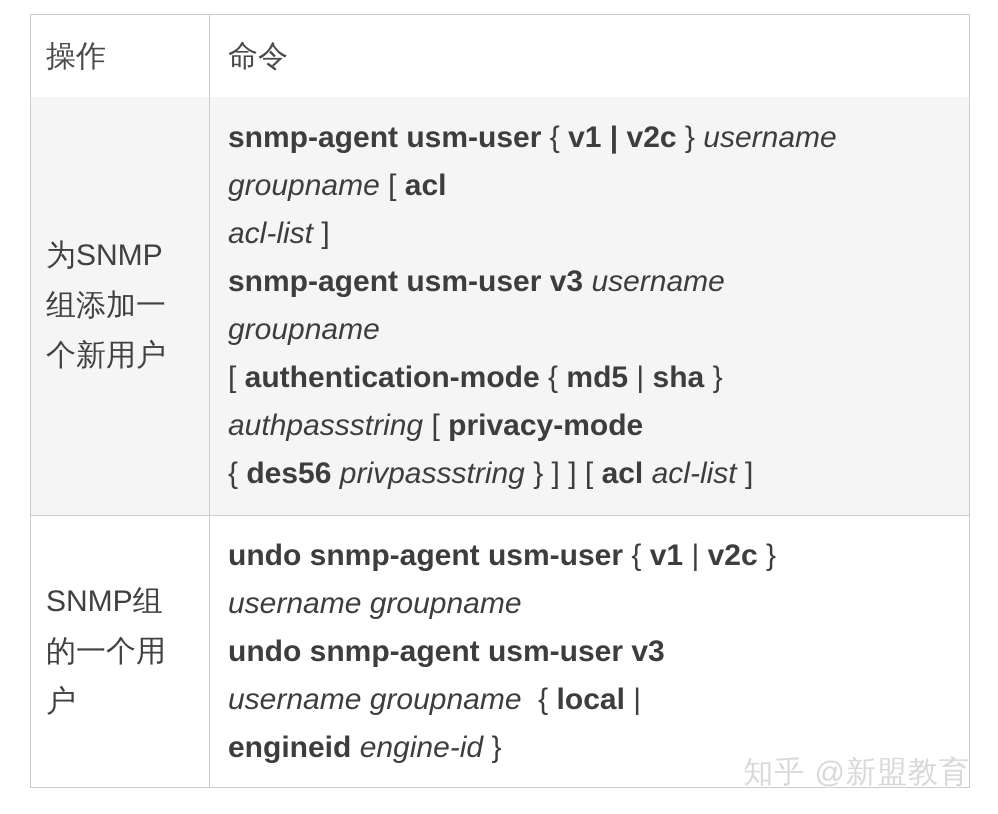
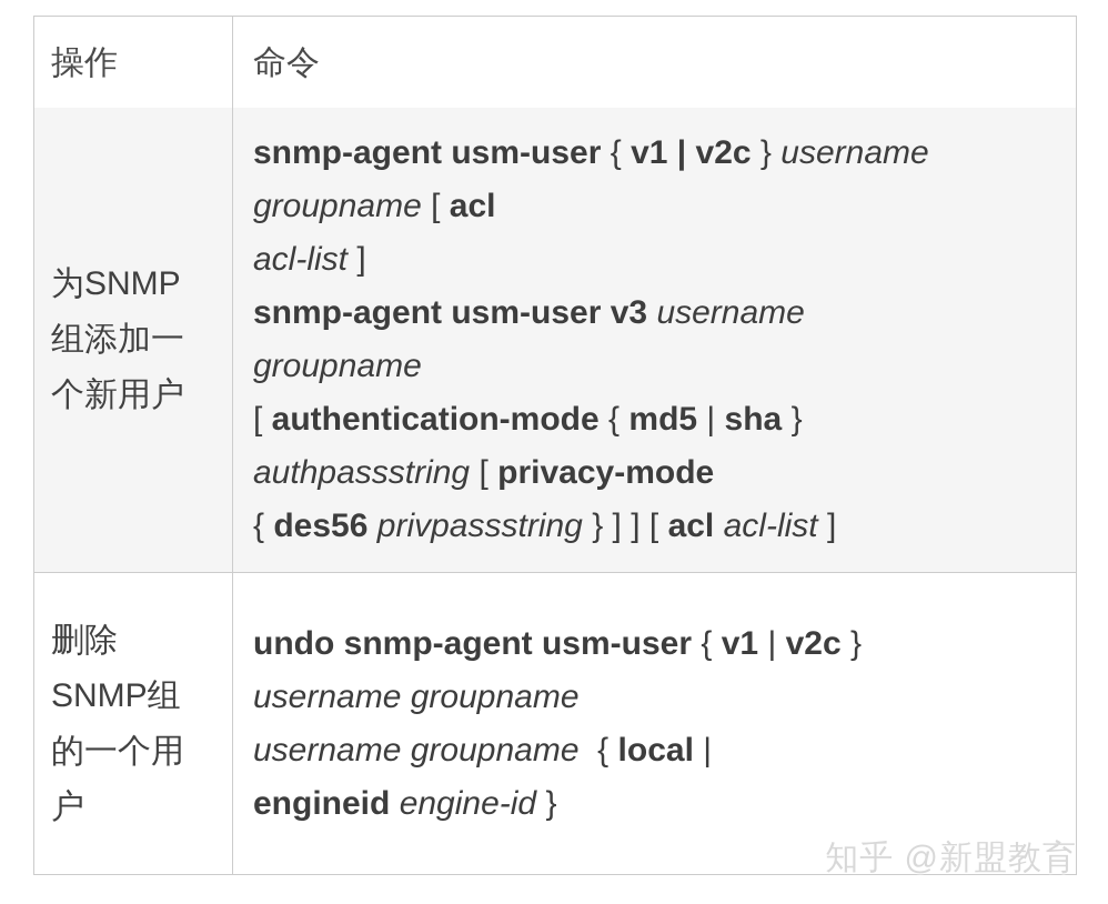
  操作
  命令
  为SNMP
  组添加一
  个新用户
  snmp-agent usm-user { v1 | v2c } username
  groupname [ acl
  acl-list ]
  snmp-agent usm-user v3 username
  groupname
  [ authentication-mode { md5 | sha }
  authpassstring [ privacy-mode
  { des56 privpassstring } ] ] [ acl acl-list ]
+ 删除
  SNMP组
  的一个用
  户
  undo snmp-agent usm-user { v1 | v2c }
  username groupname
- undo snmp-agent usm-user v3
  username groupname { local |
  engineid engine-id }
  知乎 @新盟教育
